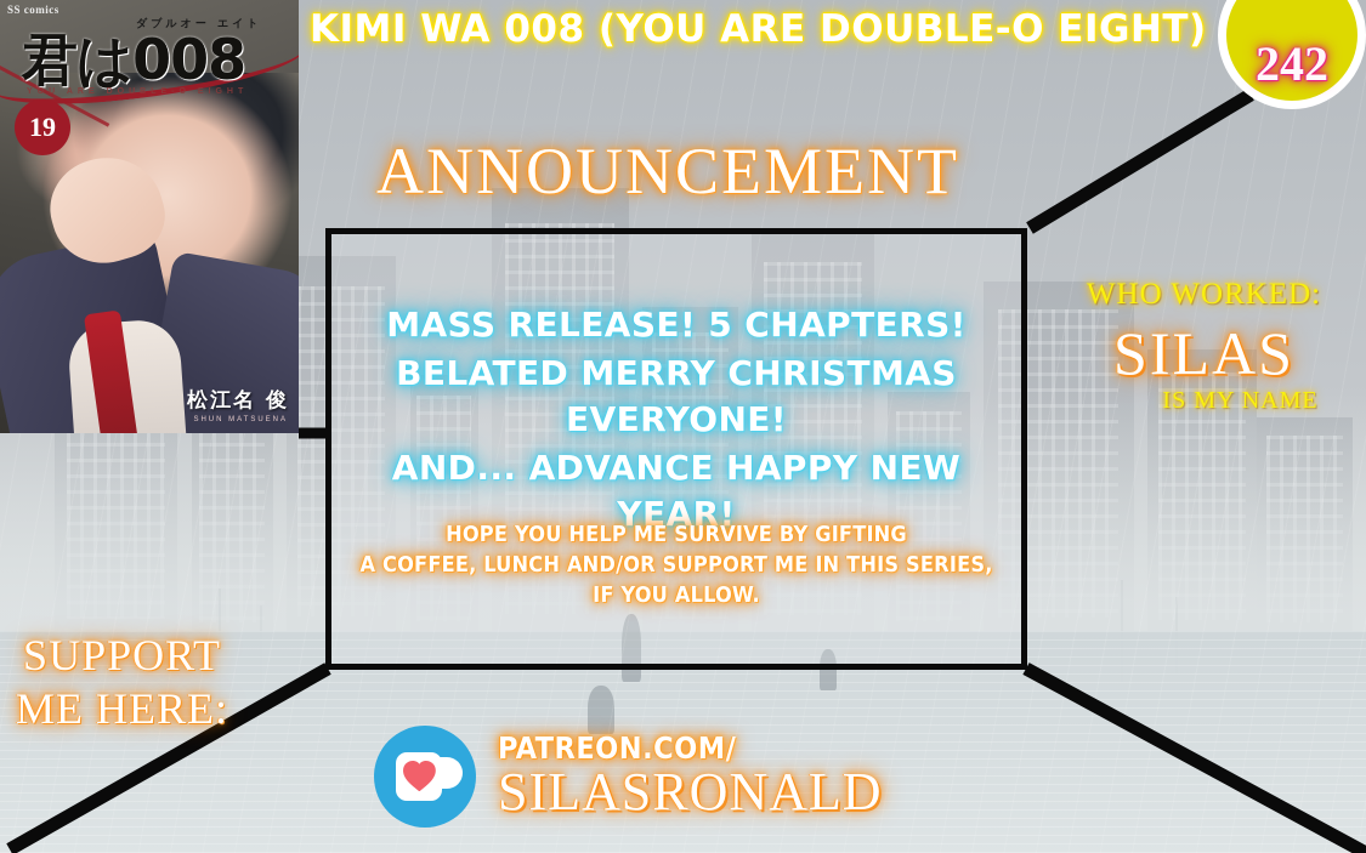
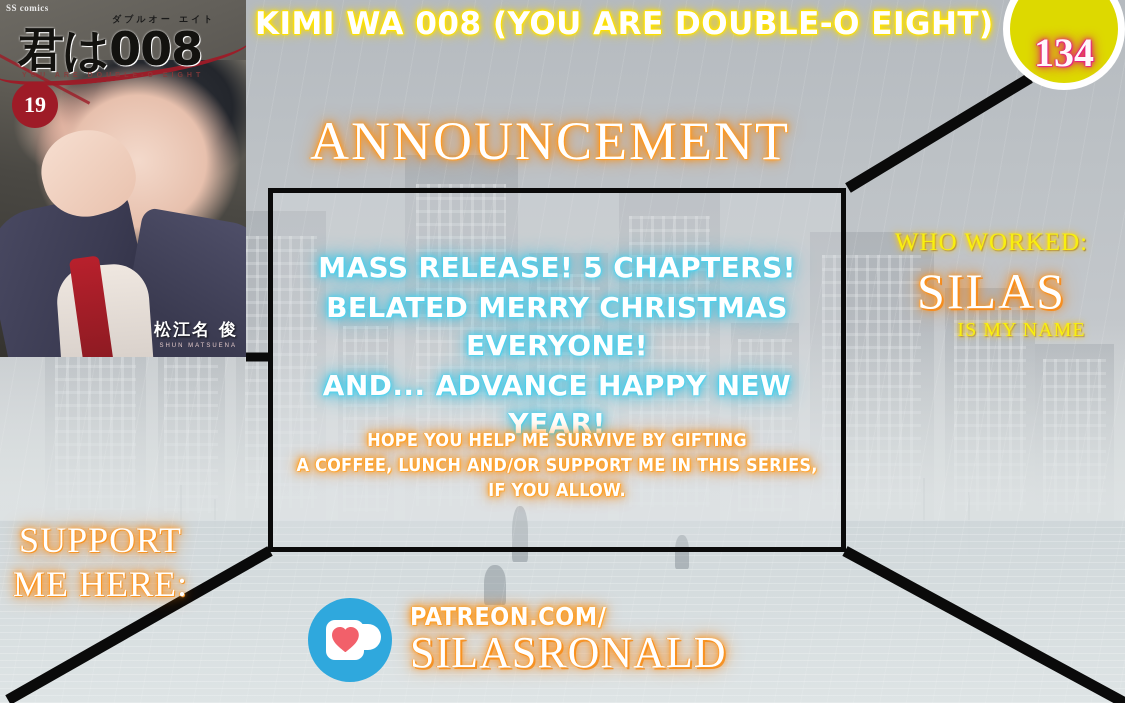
  SS comics
  ダブルオー エイト
  君は008
  19
  松江名 俊
  KIMI WA 008 (YOU ARE DOUBLE-O EIGHT)
- 242
+ 134
  ANNOUNCEMENT
  MASS RELEASE! 5 CHAPTERS!
  BELATED MERRY CHRISTMAS EVERYONE!
  AND... ADVANCE HAPPY NEW YEAR!
  HOPE YOU HELP ME SURVIVE BY GIFTING
  A COFFEE, LUNCH AND/OR SUPPORT ME IN THIS SERIES,
  IF YOU ALLOW.
  WHO WORKED:
  SILAS
  IS MY NAME
  SUPPORT
  ME HERE:
  PATREON.COM/
  SILASRONALD
